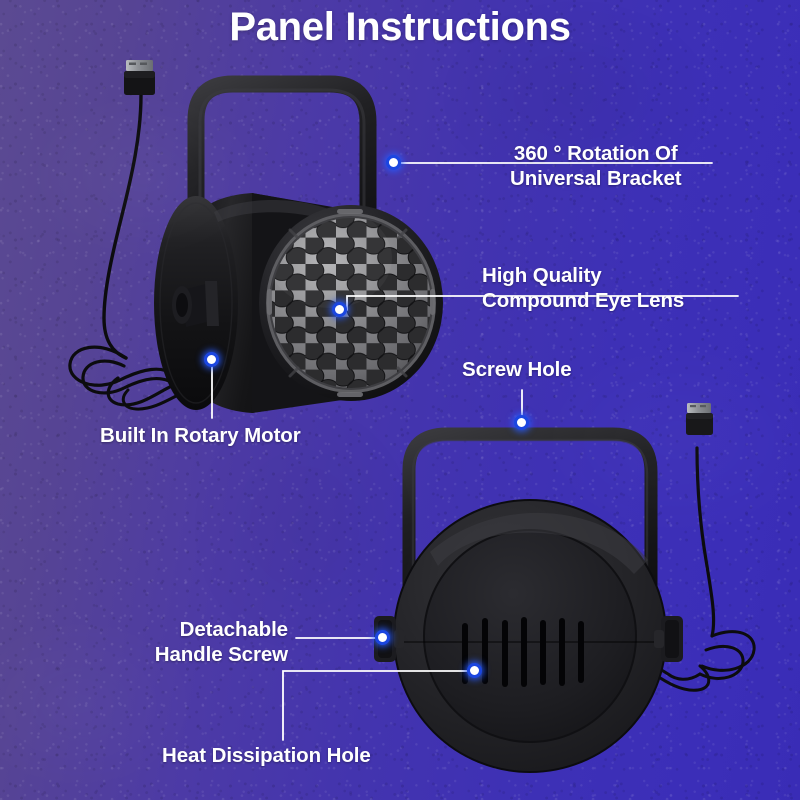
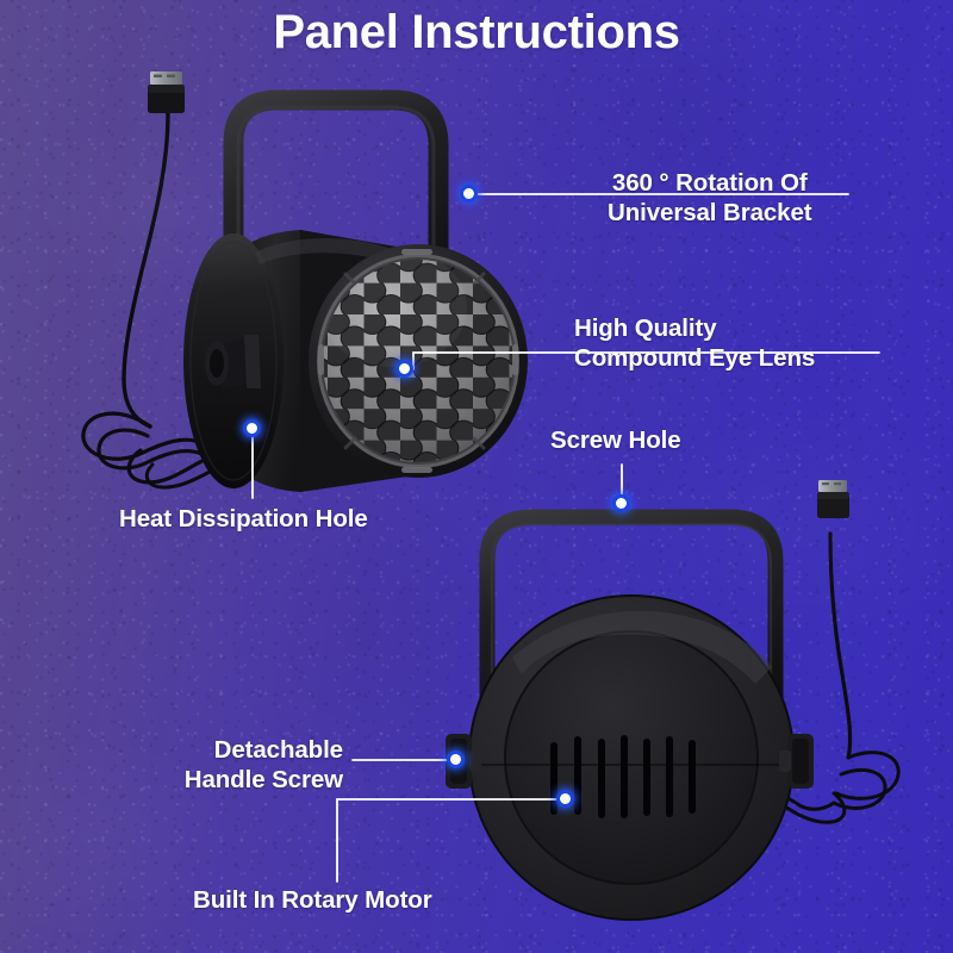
  Panel Instructions
  360 ° Rotation Of
  Universal Bracket
  High Quality
  Compound Eye Lens
- Built In Rotary Motor
+ Heat Dissipation Hole
  Screw Hole
  Detachable
  Handle Screw
- Heat Dissipation Hole
+ Built In Rotary Motor
